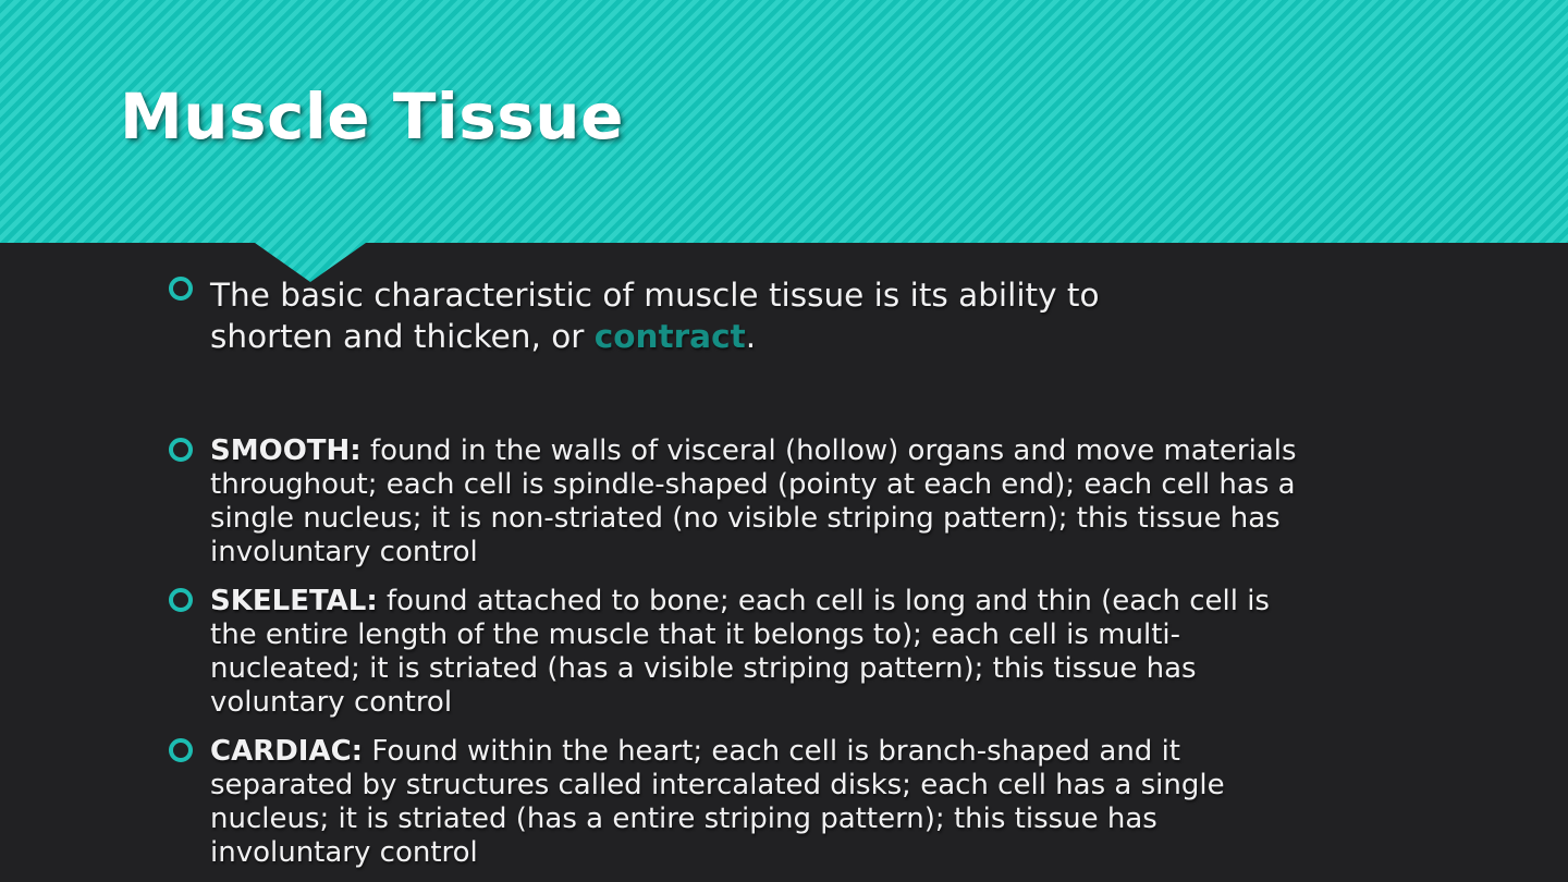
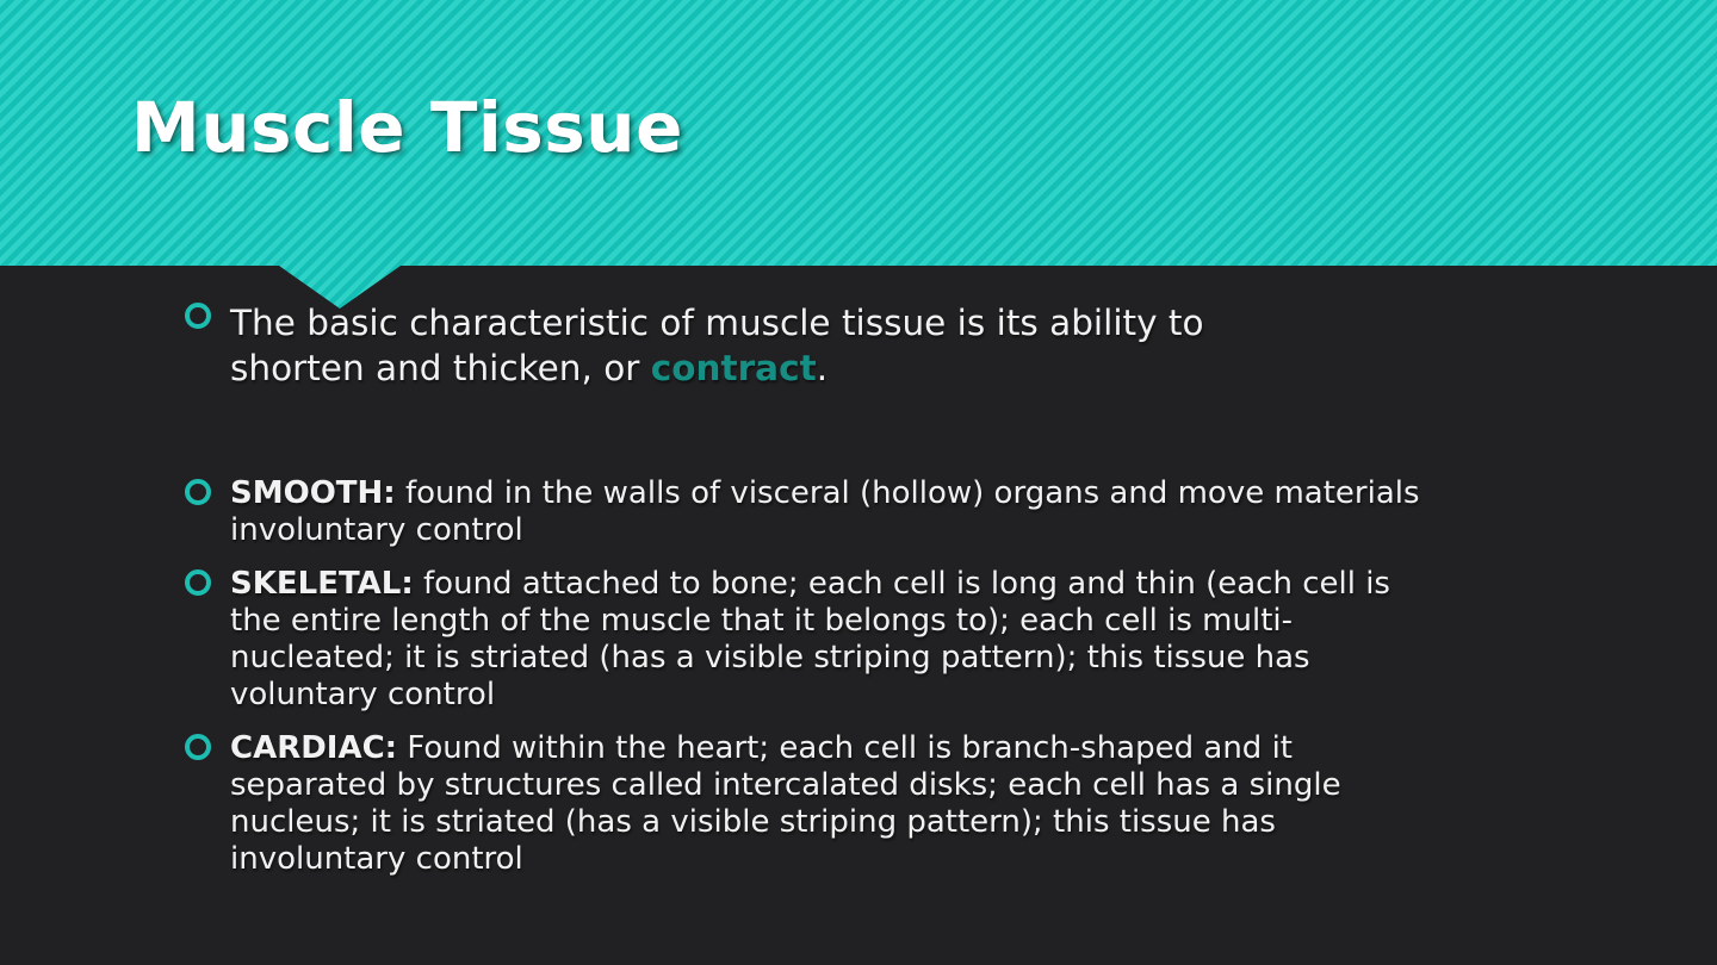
  Muscle Tissue
  The basic characteristic of muscle tissue is its ability to
  shorten and thicken, or contract.
  SMOOTH: found in the walls of visceral (hollow) organs and move materials
- throughout; each cell is spindle-shaped (pointy at each end); each cell has a
- single nucleus; it is non-striated (no visible striping pattern); this tissue has
  involuntary control
  SKELETAL: found attached to bone; each cell is long and thin (each cell is
  the entire length of the muscle that it belongs to); each cell is multi-
  nucleated; it is striated (has a visible striping pattern); this tissue has
  voluntary control
  CARDIAC: Found within the heart; each cell is branch-shaped and it
  separated by structures called intercalated disks; each cell has a single
- nucleus; it is striated (has a entire striping pattern); this tissue has
+ nucleus; it is striated (has a visible striping pattern); this tissue has
  involuntary control
